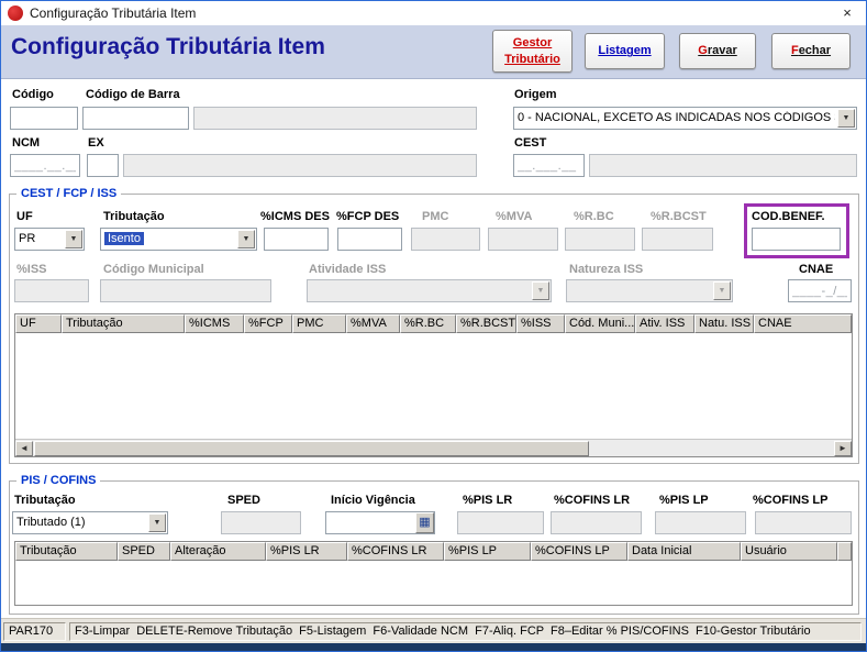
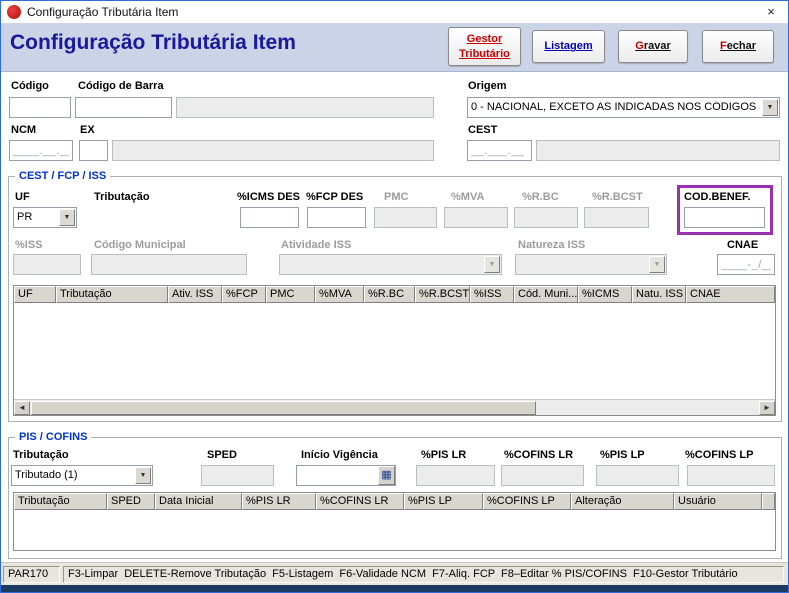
  Configuração Tributária Item
  ×
  Configuração Tributária Item
  Gestor Tributário
  Listagem
  Gravar
  Fechar
  Código
  Código de Barra
  Origem
  0 - NACIONAL, EXCETO AS INDICADAS NOS CÓDIGOS
  NCM
  ____.__._
  EX
  CEST
  __.___.__
  CEST / FCP / ISS
  UF
  Tributação
  %ICMS DES
  %FCP DES
  PMC
  %MVA
  %R.BC
  %R.BCST
  COD.BENEF.
  PR
- Isento
  %ISS
  Código Municipal
  Atividade ISS
  Natureza ISS
  CNAE
  ____-_/_
  UF
  Tributação
- %ICMS
+ Ativ. ISS
  %FCP
  PMC
  %MVA
  %R.BC
  %R.BCST
  %ISS
  Cód. Muni...
- Ativ. ISS
+ %ICMS
  Natu. ISS
  CNAE
  ◄
  ►
  PIS / COFINS
  Tributação
  SPED
  Início Vigência
  %PIS LR
  %COFINS LR
  %PIS LP
  %COFINS LP
  Tributado (1)
  ▦
  Tributação
  SPED
- Alteração
+ Data Inicial
  %PIS LR
  %COFINS LR
  %PIS LP
  %COFINS LP
- Data Inicial
+ Alteração
  Usuário
  PAR170
  F3-Limpar DELETE-Remove Tributação F5-Listagem F6-Validade NCM F7-Aliq. FCP F8–Editar % PIS/COFINS F10-Gestor Tributário
